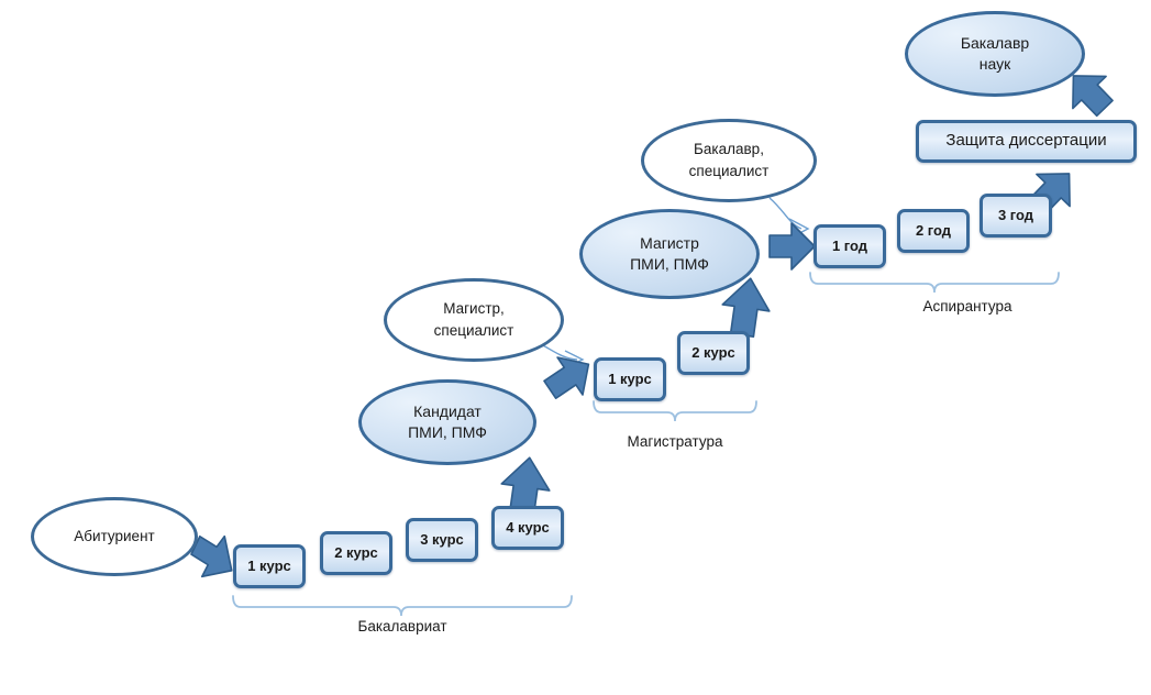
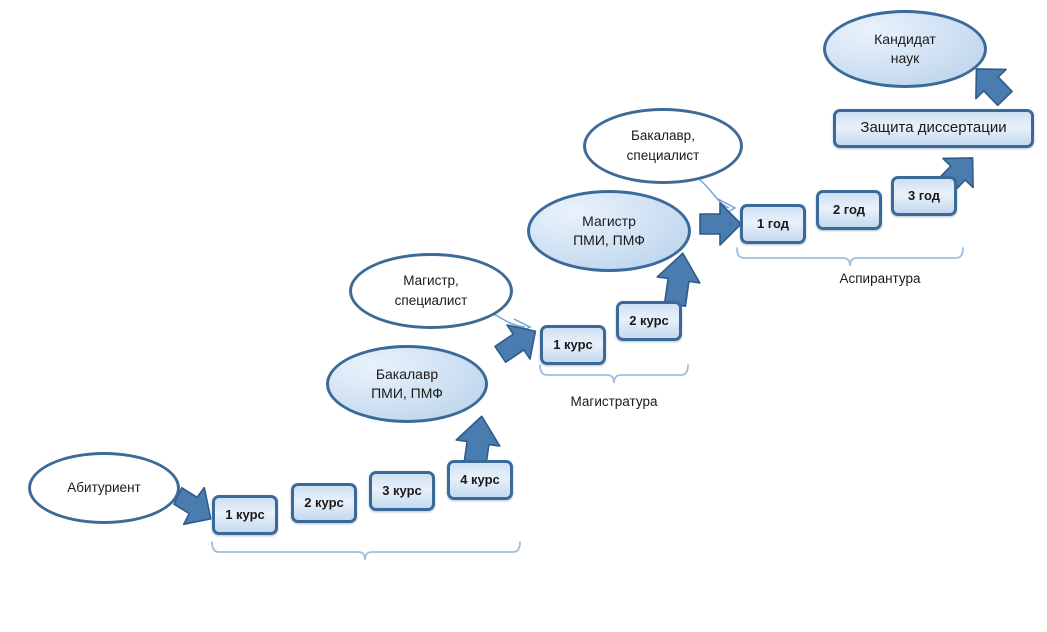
  Абитуриент
  1 курс
  2 курс
  3 курс
  4 курс
- Бакалавриат
- Кандидат
+ Бакалавр
  ПМИ, ПМФ
  Магистр,
  специалист
  1 курс
  2 курс
  Магистратура
  Магистр
  ПМИ, ПМФ
  Бакалавр,
  специалист
  1 год
  2 год
  3 год
  Аспирантура
  Защита диссертации
- Бакалавр
+ Кандидат
  наук
